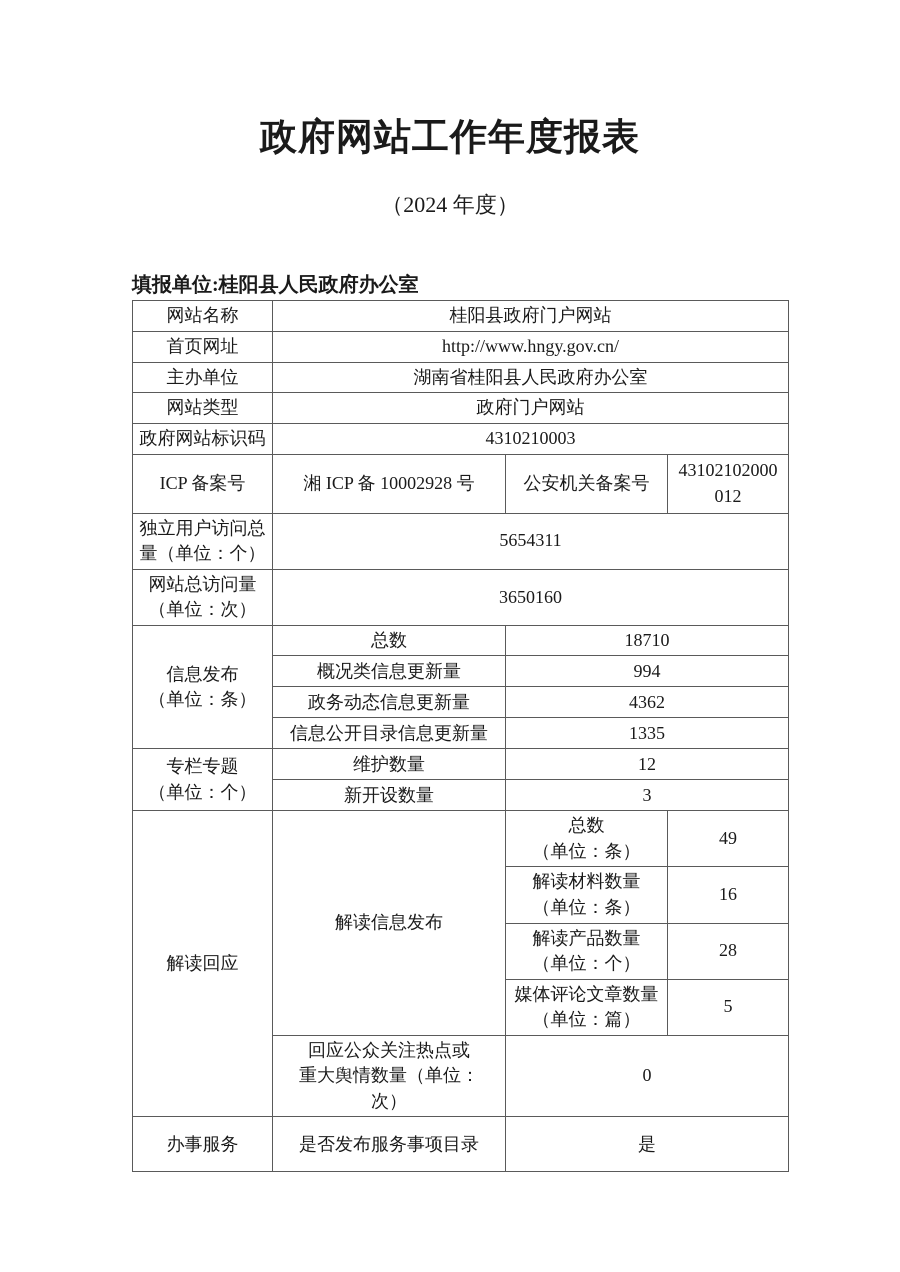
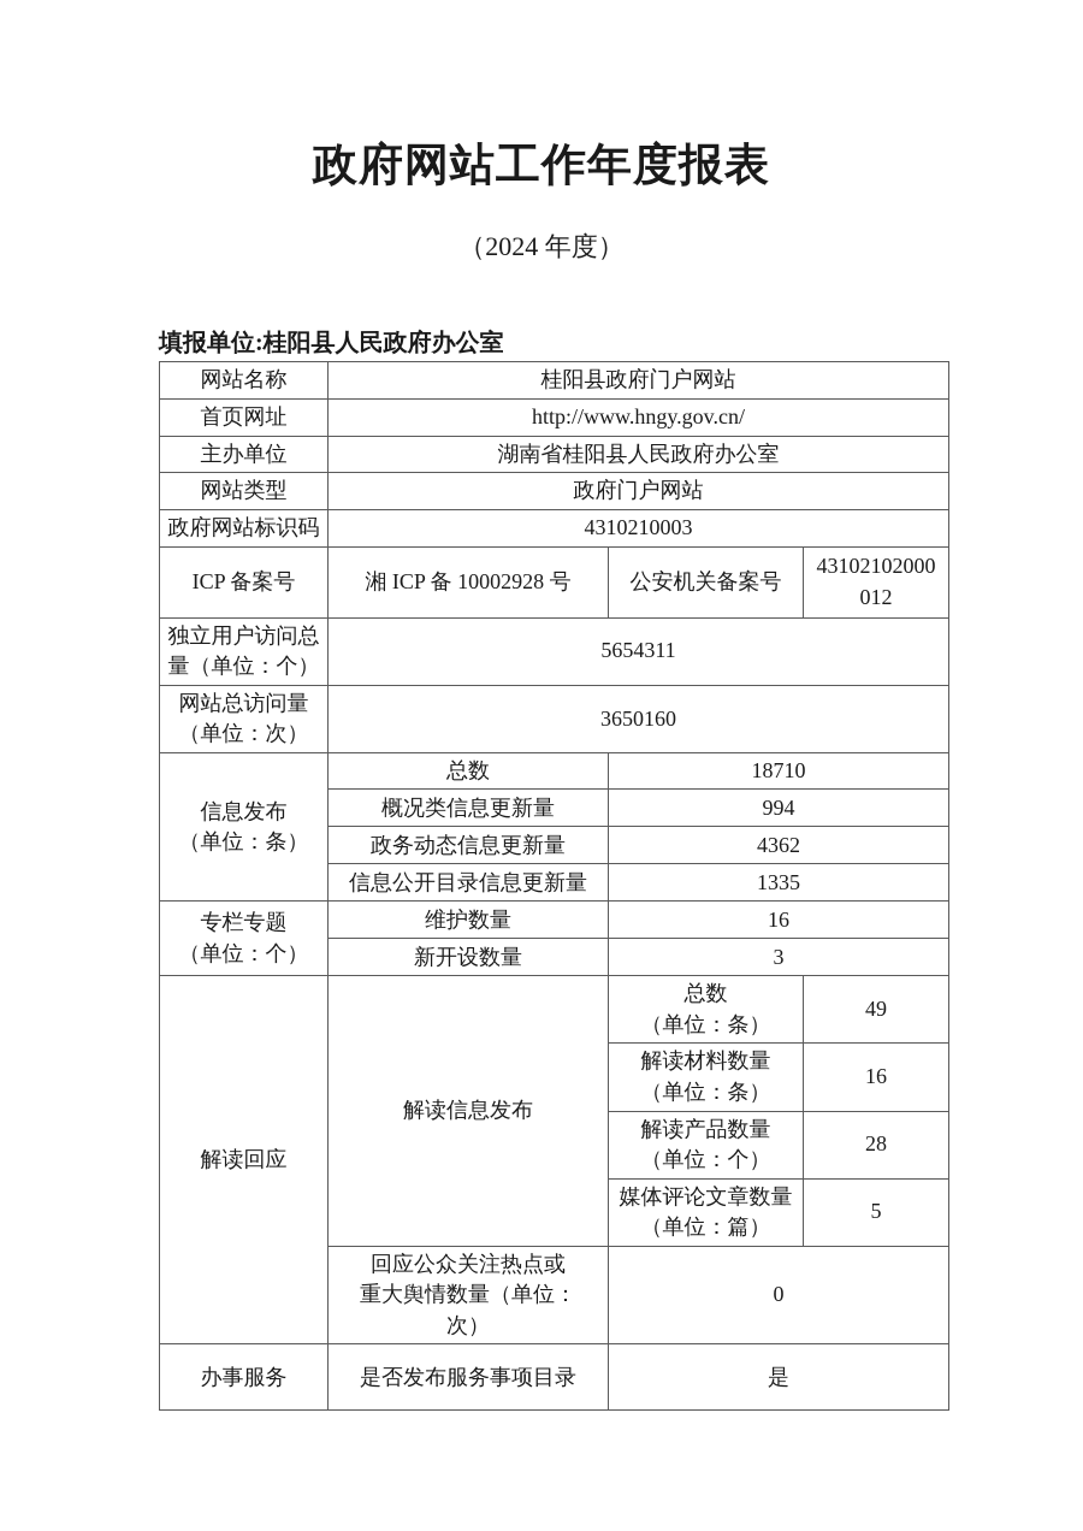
  政府网站工作年度报表
  （2024 年度）
  填报单位:桂阳县人民政府办公室
  网站名称	桂阳县政府门户网站
  首页网址	http://www.hngy.gov.cn/
  主办单位	湖南省桂阳县人民政府办公室
  网站类型	政府门户网站
  政府网站标识码	4310210003
  ICP 备案号	湘 ICP 备 10002928 号	公安机关备案号	43102102000 012
  独立用户访问总 量（单位：个）	5654311
  网站总访问量 （单位：次）	3650160
  信息发布 （单位：条）	总数	18710
  概况类信息更新量	994
  政务动态信息更新量	4362
  信息公开目录信息更新量	1335
- 专栏专题 （单位：个）	维护数量	12
+ 专栏专题 （单位：个）	维护数量	16
  新开设数量	3
  解读回应	解读信息发布	总数 （单位：条）	49
  解读材料数量 （单位：条）	16
  解读产品数量 （单位：个）	28
  媒体评论文章数量 （单位：篇）	5
  回应公众关注热点或 重大舆情数量（单位： 次）	0
  办事服务	是否发布服务事项目录	是
